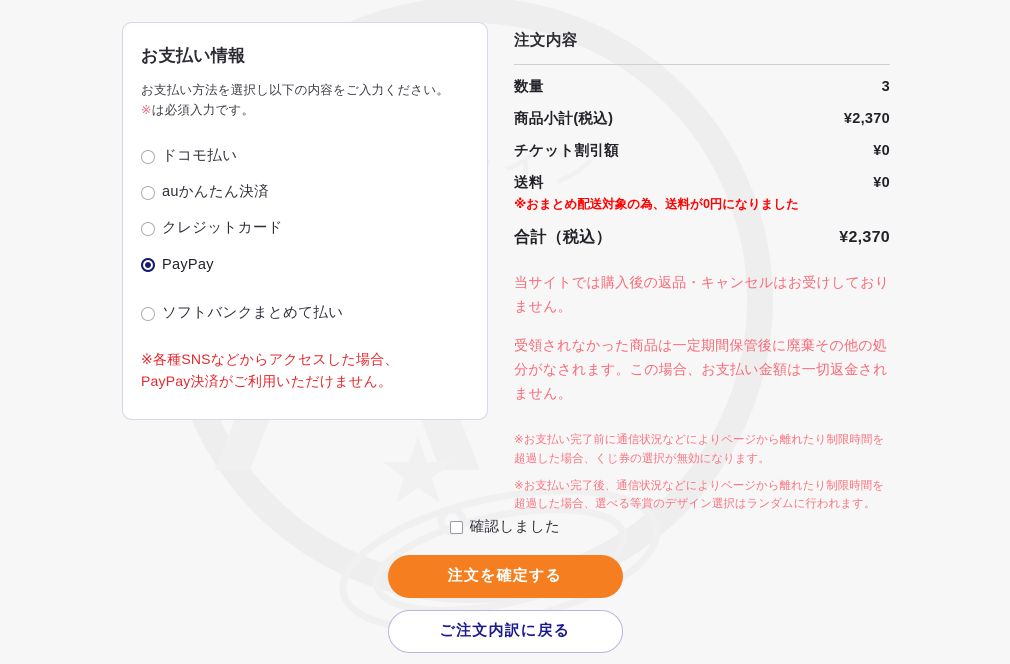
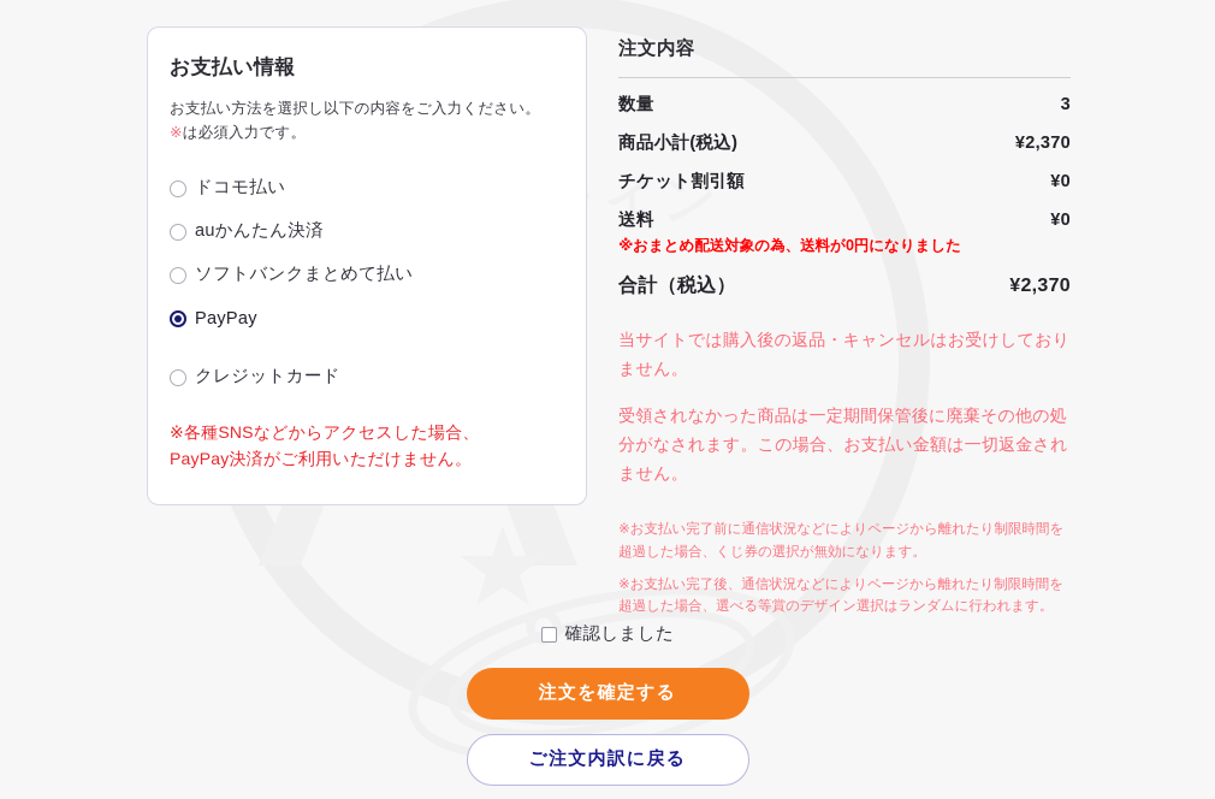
  お支払い情報
  お支払い方法を選択し以下の内容をご入力ください。
  ※は必須入力です。
  ドコモ払い
  auかんたん決済
- クレジットカード
+ ソフトバンクまとめて払い
  PayPay
- ソフトバンクまとめて払い
+ クレジットカード
  ※各種SNSなどからアクセスした場合、
  PayPay決済がご利用いただけません。
  注文内容
  数量
  3
  商品小計(税込)
  ¥2,370
  チケット割引額
  ¥0
  送料
  ¥0
  ※おまとめ配送対象の為、送料が0円になりました
  合計（税込）
  ¥2,370
  当サイトでは購入後の返品・キャンセルはお受けしておりません。
  受領されなかった商品は一定期間保管後に廃棄その他の処分がなされます。この場合、お支払い金額は一切返金されません。
  ※お支払い完了前に通信状況などによりページから離れたり制限時間を超過した場合、くじ券の選択が無効になります。
  ※お支払い完了後、通信状況などによりページから離れたり制限時間を超過した場合、選べる等賞のデザイン選択はランダムに行われます。
  確認しました
  注文を確定する
  ご注文内訳に戻る
